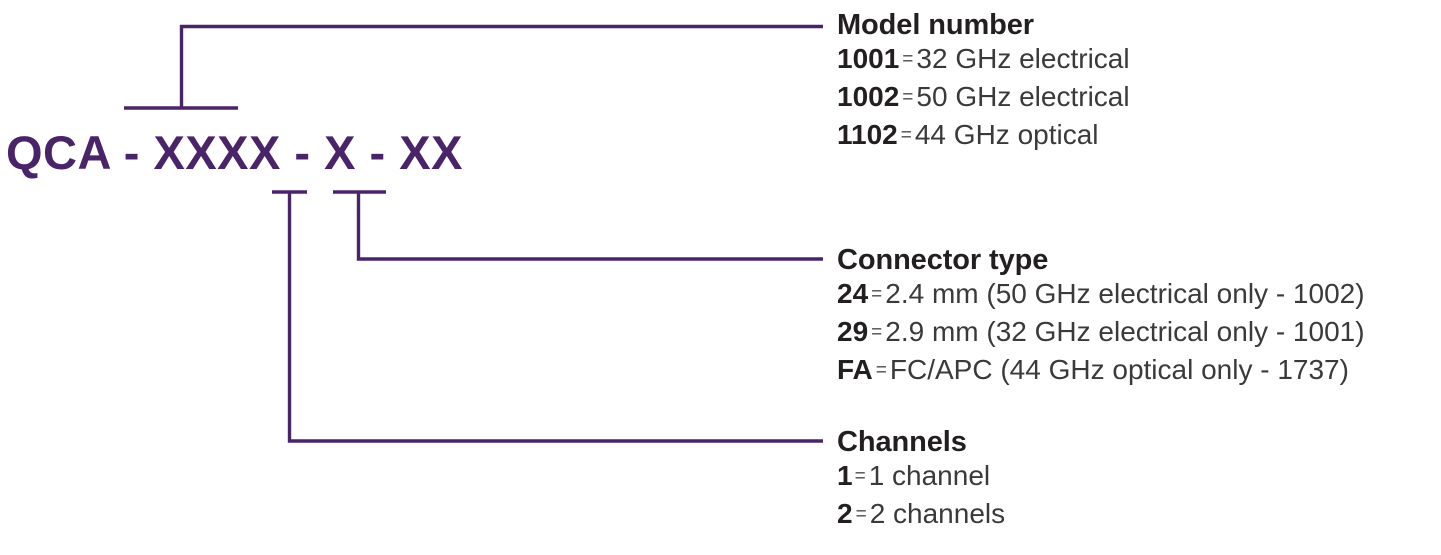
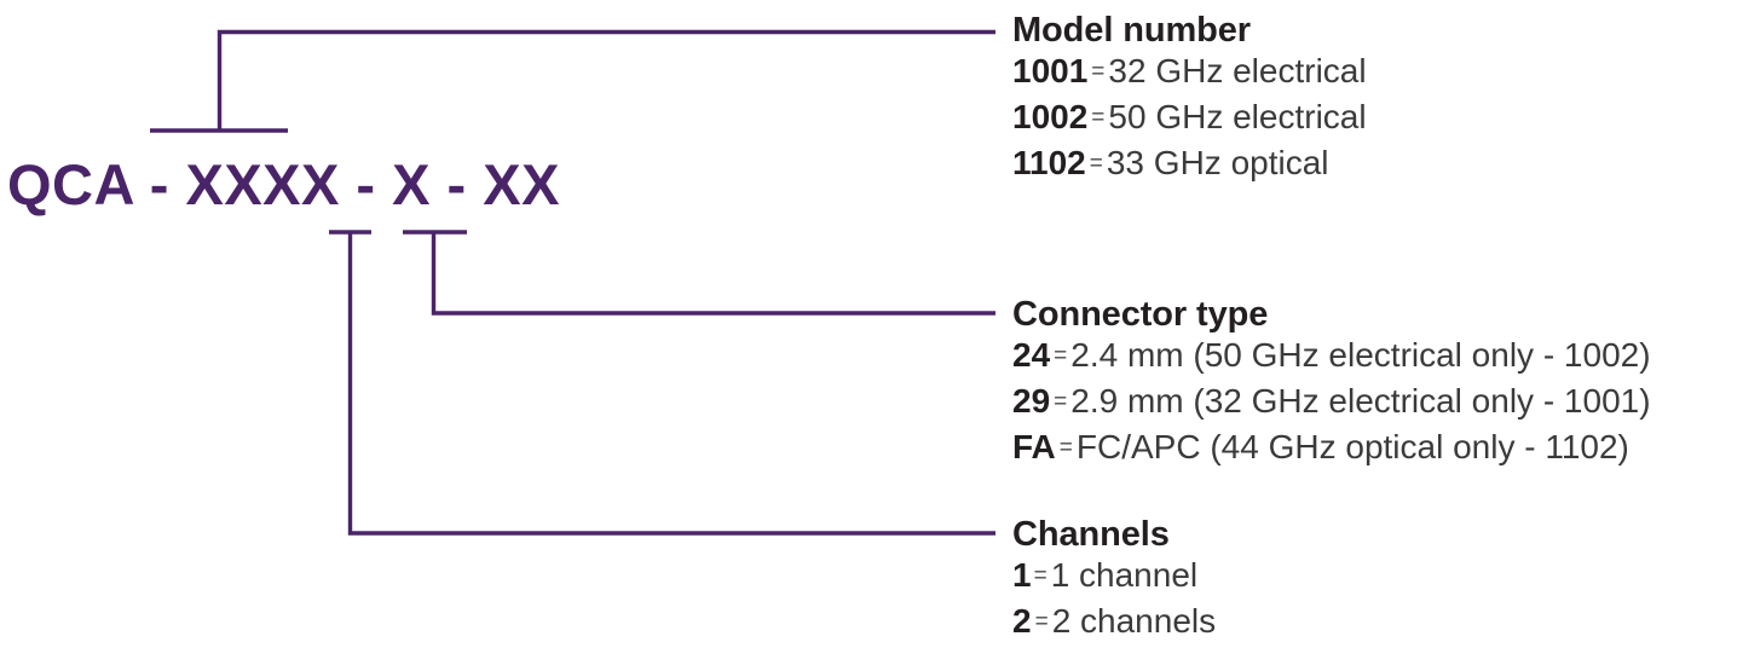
  QCA - XXXX - X - XX
  Model number
  1001 = 32 GHz electrical
  1002 = 50 GHz electrical
- 1102 = 44 GHz optical
+ 1102 = 33 GHz optical
  Connector type
  24 = 2.4 mm (50 GHz electrical only - 1002)
  29 = 2.9 mm (32 GHz electrical only - 1001)
- FA = FC/APC (44 GHz optical only - 1737)
+ FA = FC/APC (44 GHz optical only - 1102)
  Channels
  1= 1 channel
  2 = 2 channels
